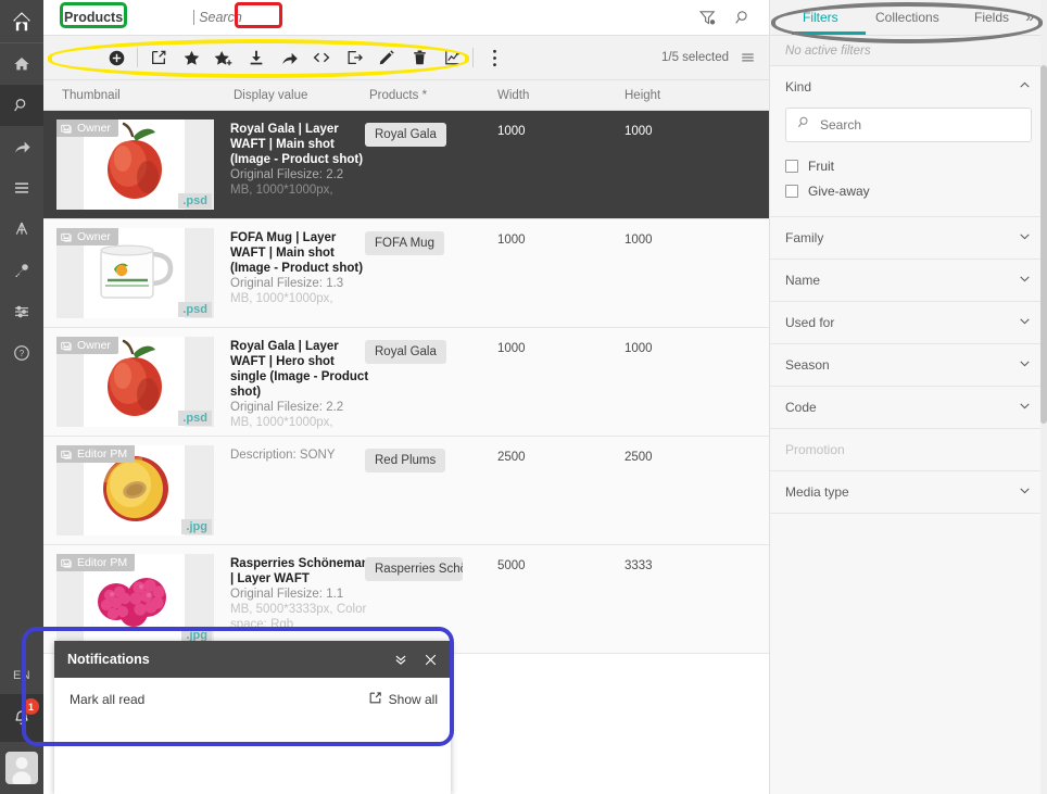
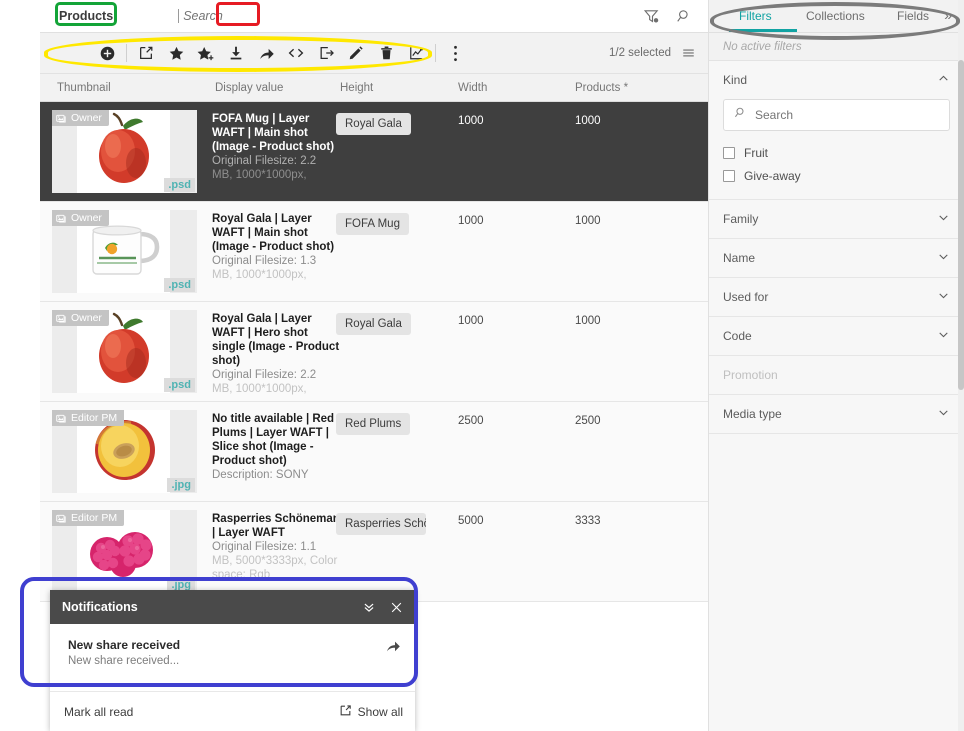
- ?
- EN
- 1
  Products
  Search
- 1/5 selected
+ 1/2 selected
  Thumbnail
  Display value
- Products *
+ Height
  Width
- Height
+ Products *
  Owner
  .psd
- Royal Gala | Layer WAFT | Main shot (Image - Product shot)
+ FOFA Mug | Layer WAFT | Main shot (Image - Product shot)
  Original Filesize: 2.2
  MB, 1000*1000px,
  Royal Gala
  1000
  1000
  Owner
  .psd
- FOFA Mug | Layer WAFT | Main shot (Image - Product shot)
+ Royal Gala | Layer WAFT | Main shot (Image - Product shot)
  Original Filesize: 1.3
  MB, 1000*1000px,
  FOFA Mug
  1000
  1000
  Owner
  .psd
  Royal Gala | Layer WAFT | Hero shot single (Image - Product shot)
  Original Filesize: 2.2
  MB, 1000*1000px,
  Royal Gala
  1000
  1000
  Editor PM
  .jpg
+ No title available | Red Plums | Layer WAFT | Slice shot (Image - Product shot)
  Description: SONY
  Red Plums
  2500
  2500
  Editor PM
  .jpg
  Rasperries Schönema | Layer WAFT
  Original Filesize: 1.1
  MB, 5000*3333px, Color space: Rgb
  5000
  3333
  Filters
  Collections
  Fields
  »
  No active filters
  Kind
  Search
  Fruit
  Give-away
  Family
  Name
  Used for
- Season
  Code
  Promotion
  Media type
  Notifications
+ New share received
+ New share received...
  Mark all read
  Show all
